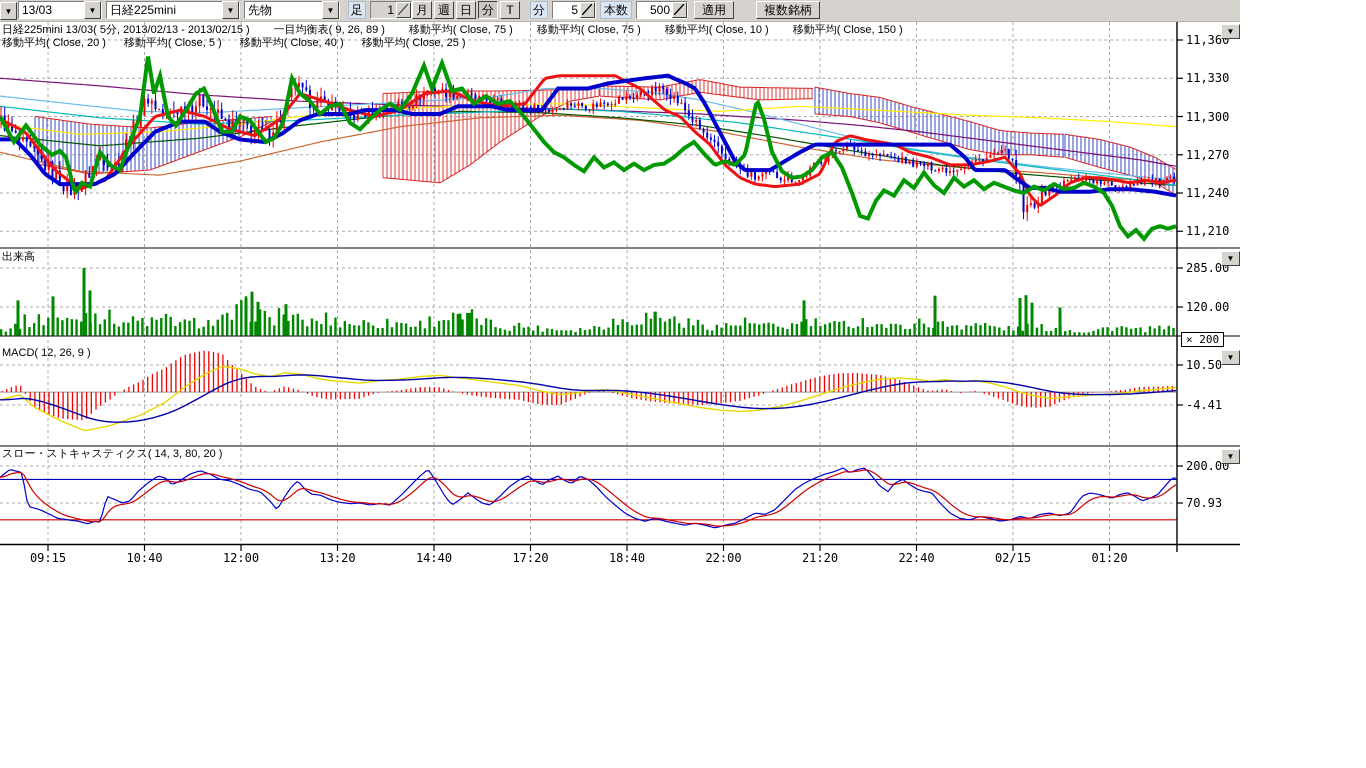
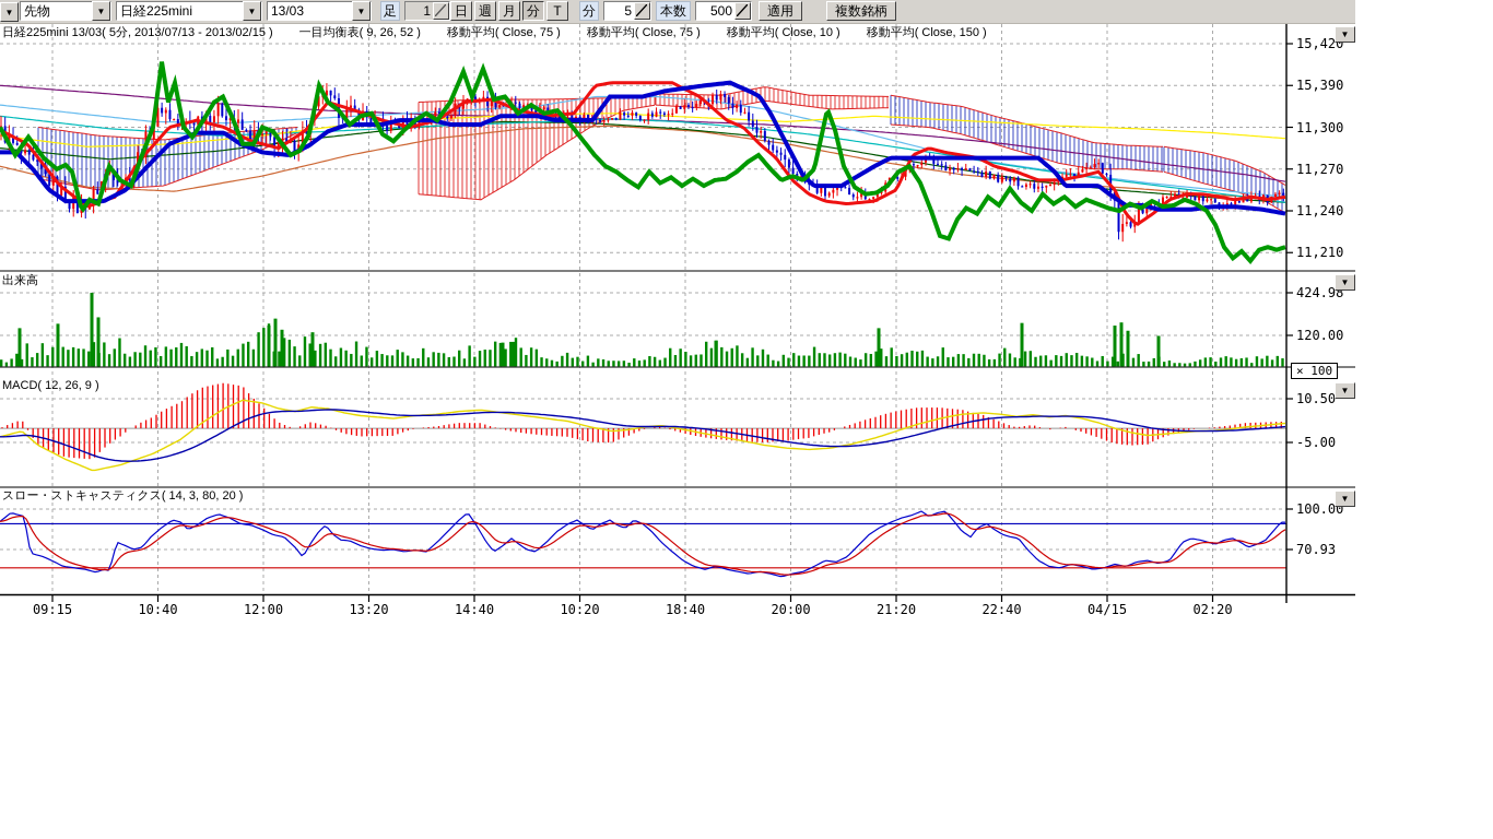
  ▼
- 13/03
+ 先物
  ▼
  日経225mini
  ▼
- 先物
+ 13/03
  ▼
  足
  1
  分
  5
  本数
  500
  適用
  複数銘柄
- 月
+ 日
  週
- 日
+ 月
  分
  T
- 日経225mini 13/03( 5分, 2013/02/13 - 2013/02/15 )
+ 日経225mini 13/03( 5分, 2013/07/13 - 2013/02/15 )
- 一目均衡表( 9, 26, 89 )
+ 一目均衡表( 9, 26, 52 )
  移動平均( Close, 75 )
  移動平均( Close, 75 )
  移動平均( Close, 10 )
  移動平均( Close, 150 )
- 移動平均( Close, 20 )
- 移動平均( Close, 5 )
- 移動平均( Close, 40 )
- 移動平均( Close, 25 )
  出来高
  MACD( 12, 26, 9 )
  スロー・ストキャスティクス( 14, 3, 80, 20 )
- × 200
+ × 100
- 11,360
+ 15,420
- 11,330
+ 15,390
  11,300
  11,270
  11,240
  11,210
- 285.00
+ 424.98
  120.00
  10.50
- -4.41
+ -5.00
- 200.00
+ 100.00
  70.93
  09:15
  10:40
  12:00
  13:20
  14:40
- 17:20
+ 10:20
  18:40
- 22:00
+ 20:00
  21:20
  22:40
- 02/15
+ 04/15
- 01:20
+ 02:20
  ▼
  ▼
  ▼
  ▼
